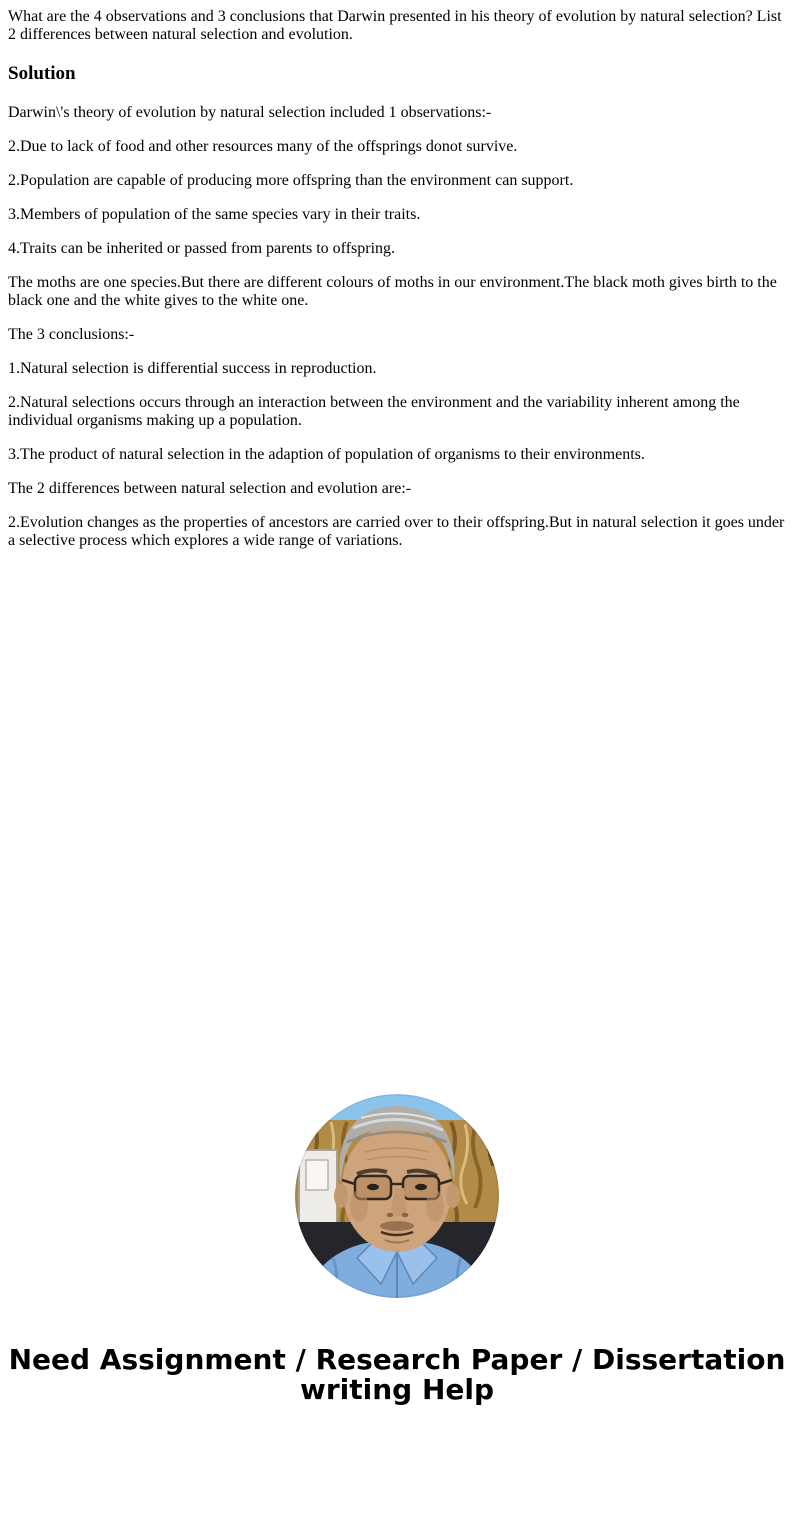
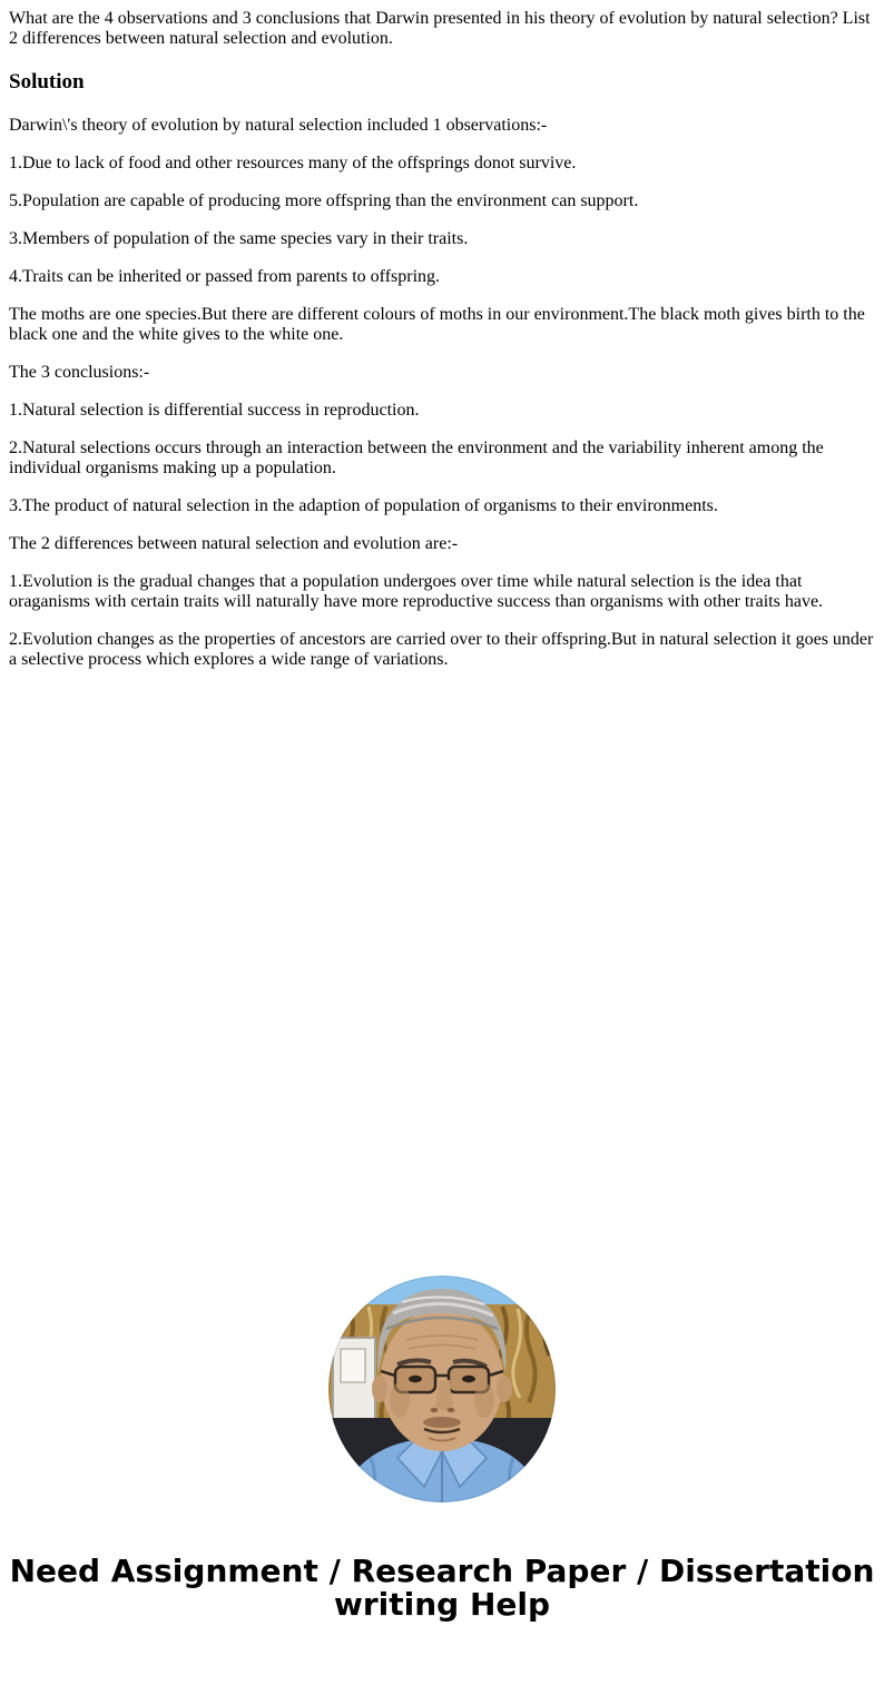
  What are the 4 observations and 3 conclusions that Darwin presented in his theory of evolution by natural selection? List 2 differences between natural selection and evolution.
  Solution
  Darwin\'s theory of evolution by natural selection included 1 observations:-
- 2.Due to lack of food and other resources many of the offsprings donot survive.
+ 1.Due to lack of food and other resources many of the offsprings donot survive.
- 2.Population are capable of producing more offspring than the environment can support.
+ 5.Population are capable of producing more offspring than the environment can support.
  3.Members of population of the same species vary in their traits.
  4.Traits can be inherited or passed from parents to offspring.
  The moths are one species.But there are different colours of moths in our environment.The black moth gives birth to the black one and the white gives to the white one.
  The 3 conclusions:-
  1.Natural selection is differential success in reproduction.
  2.Natural selections occurs through an interaction between the environment and the variability inherent among the individual organisms making up a population.
  3.The product of natural selection in the adaption of population of organisms to their environments.
  The 2 differences between natural selection and evolution are:-
+ 1.Evolution is the gradual changes that a population undergoes over time while natural selection is the idea that oraganisms with certain traits will naturally have more reproductive success than organisms with other traits have.
  2.Evolution changes as the properties of ancestors are carried over to their offspring.But in natural selection it goes under a selective process which explores a wide range of variations.
  Need Assignment / Research Paper / Dissertation writing Help
